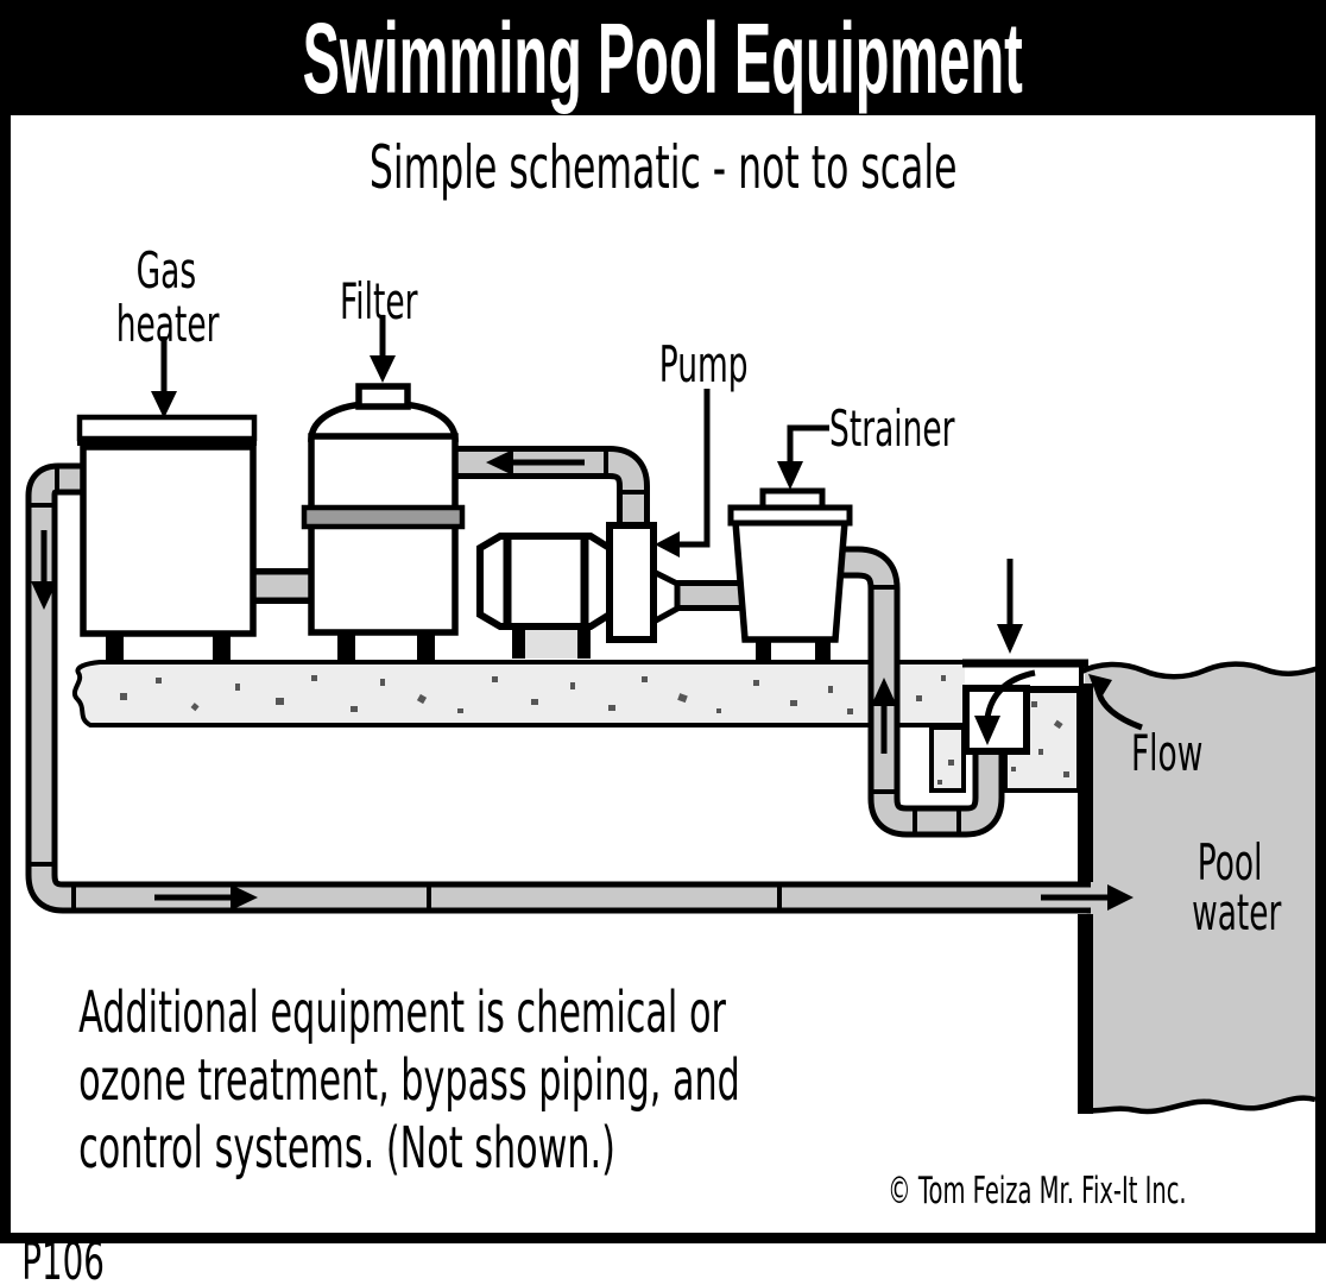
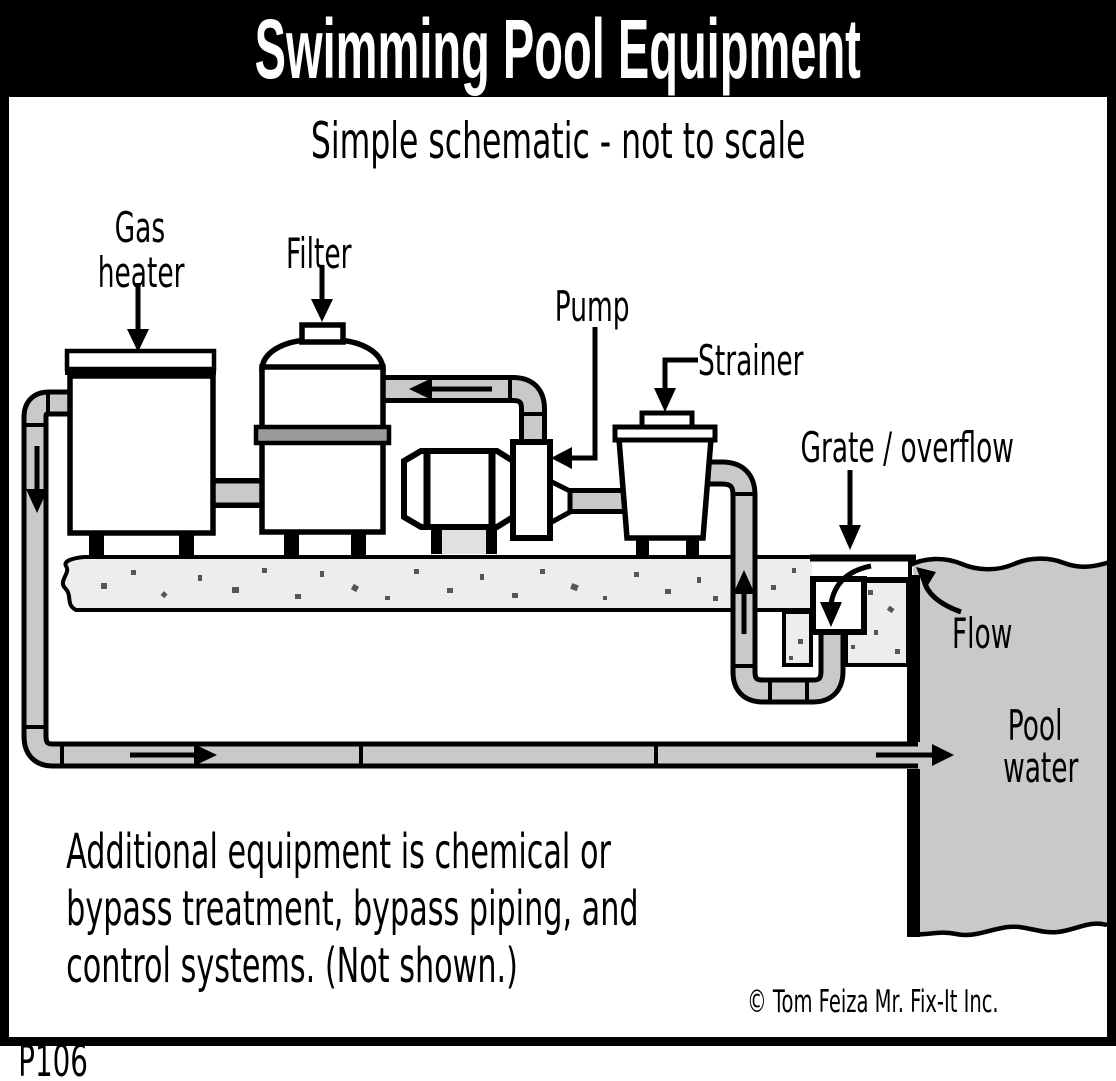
  Swimming Pool Equipment
  Simple schematic - not to scale
  Gas
  heater
  Filter
  Pump
  Strainer
+ Grate / overflow
  Flow
  Pool
  water
  Additional equipment is chemical or
- ozone treatment, bypass piping, and
+ bypass treatment, bypass piping, and
  control systems. (Not shown.)
  © Tom Feiza Mr. Fix-It Inc.
  P106
